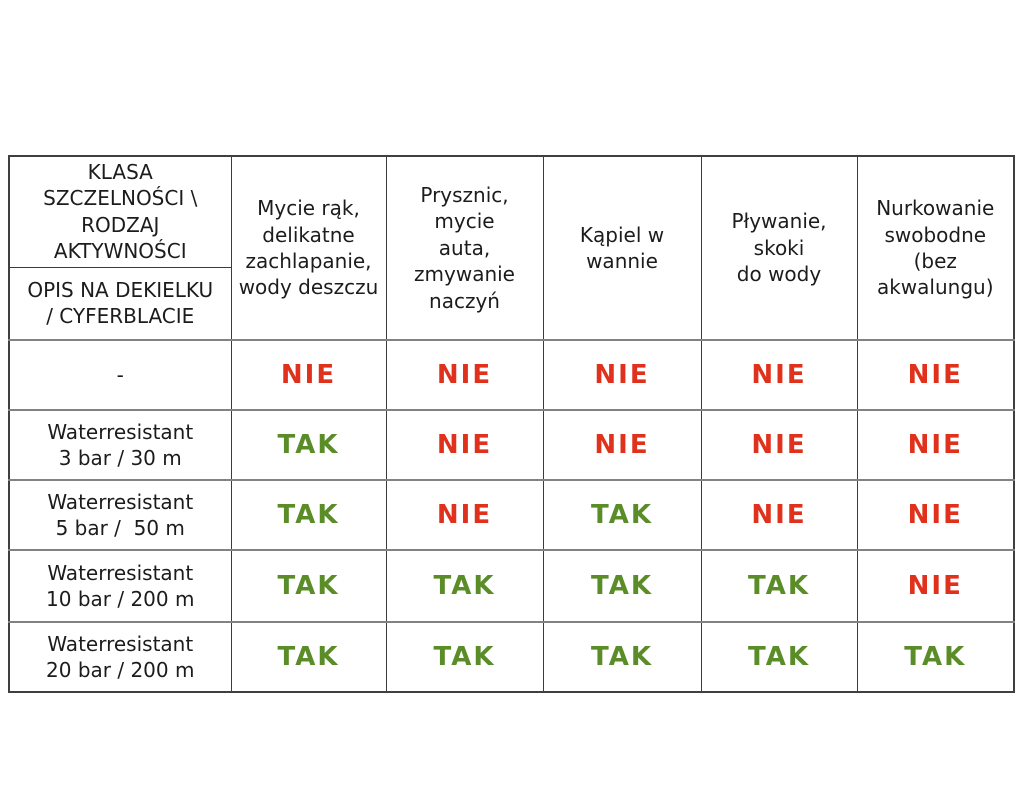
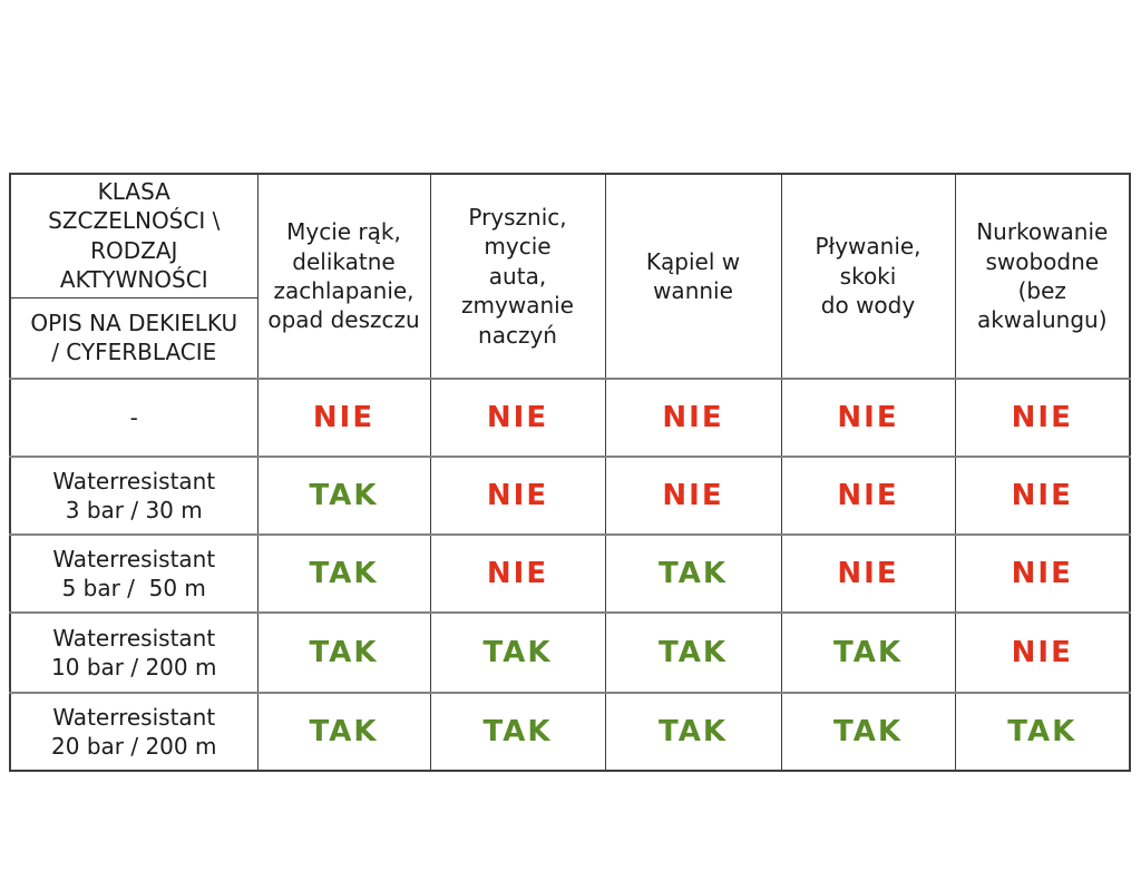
- KLASA SZCZELNOŚCI \ RODZAJ AKTYWNOŚCI	Mycie rąk, delikatne zachlapanie, wody deszczu	Prysznic, mycie auta, zmywanie naczyń	Kąpiel w wannie	Pływanie, skoki do wody	Nurkowanie swobodne (bez akwalungu)
+ KLASA SZCZELNOŚCI \ RODZAJ AKTYWNOŚCI	Mycie rąk, delikatne zachlapanie, opad deszczu	Prysznic, mycie auta, zmywanie naczyń	Kąpiel w wannie	Pływanie, skoki do wody	Nurkowanie swobodne (bez akwalungu)
  OPIS NA DEKIELKU / CYFERBLACIE
  -	NIE	NIE	NIE	NIE	NIE
  Waterresistant 3 bar / 30 m	TAK	NIE	NIE	NIE	NIE
  Waterresistant 5 bar / 50 m	TAK	NIE	TAK	NIE	NIE
  Waterresistant 10 bar / 200 m	TAK	TAK	TAK	TAK	NIE
  Waterresistant 20 bar / 200 m	TAK	TAK	TAK	TAK	TAK
